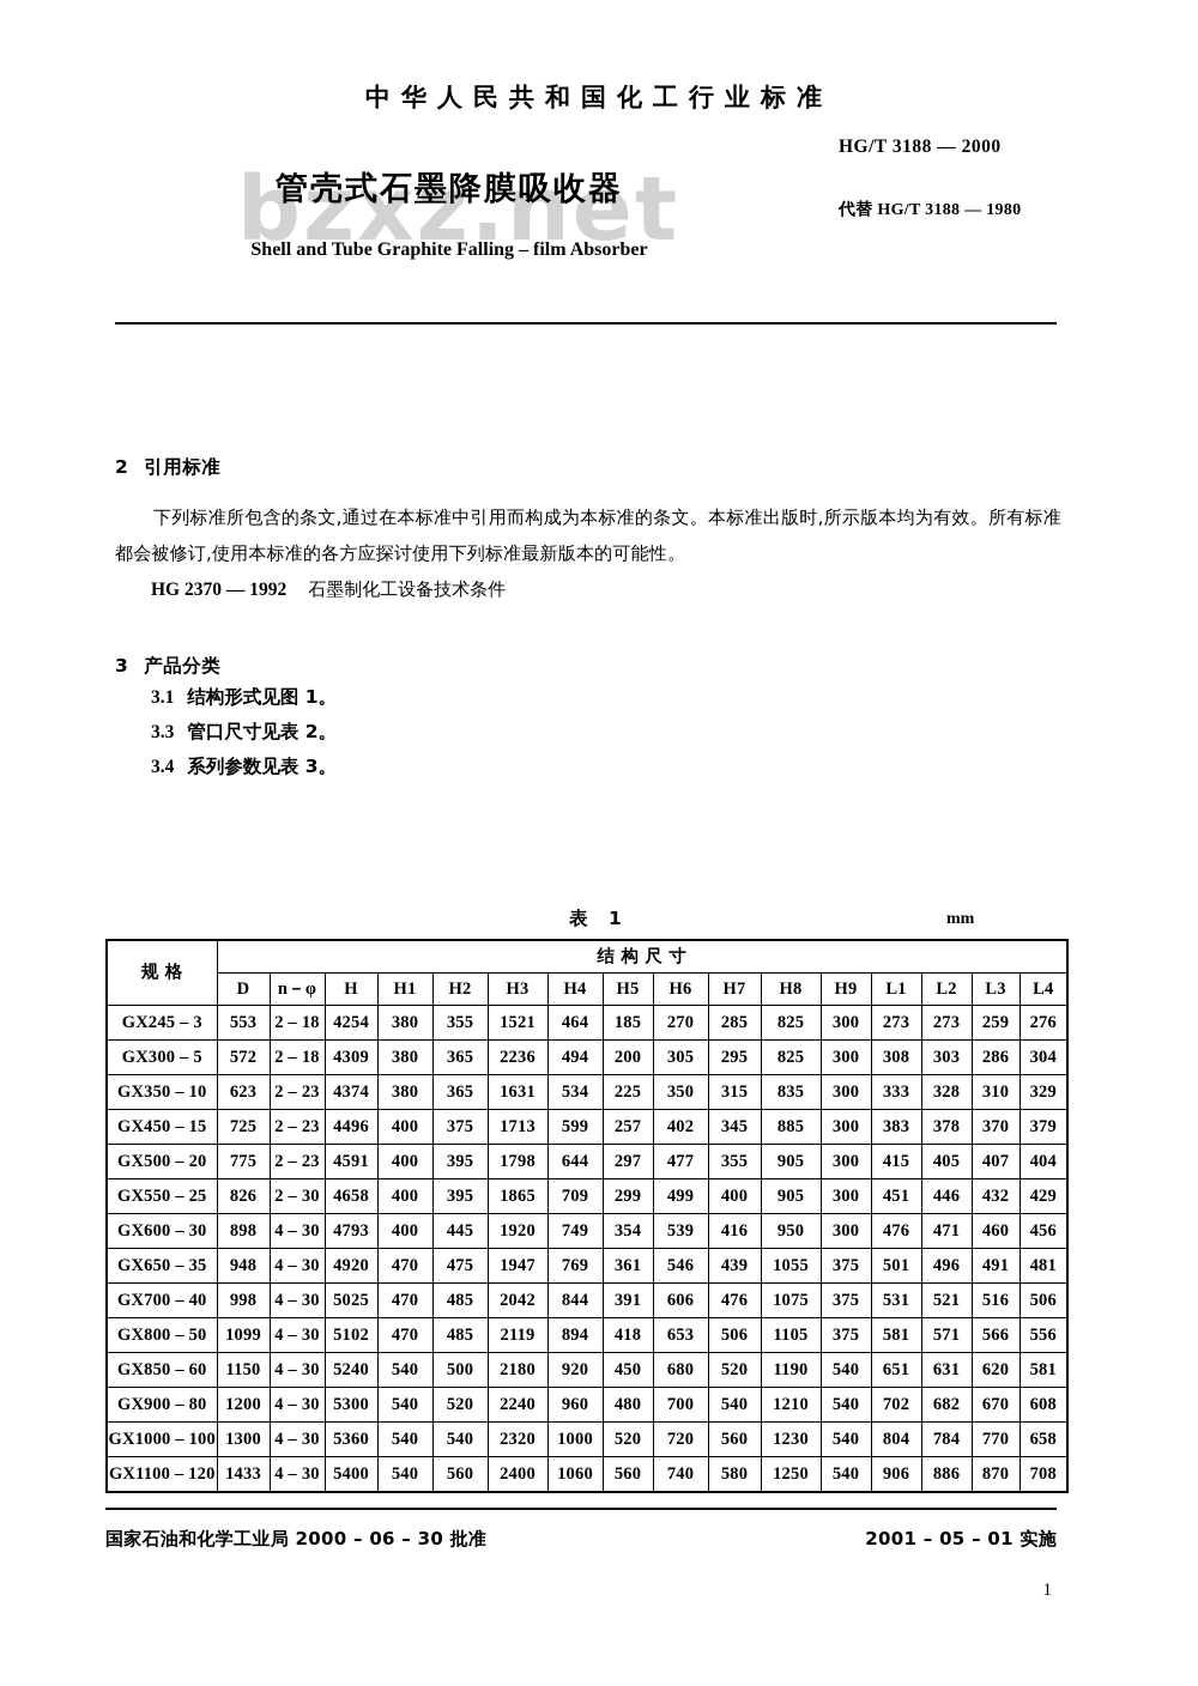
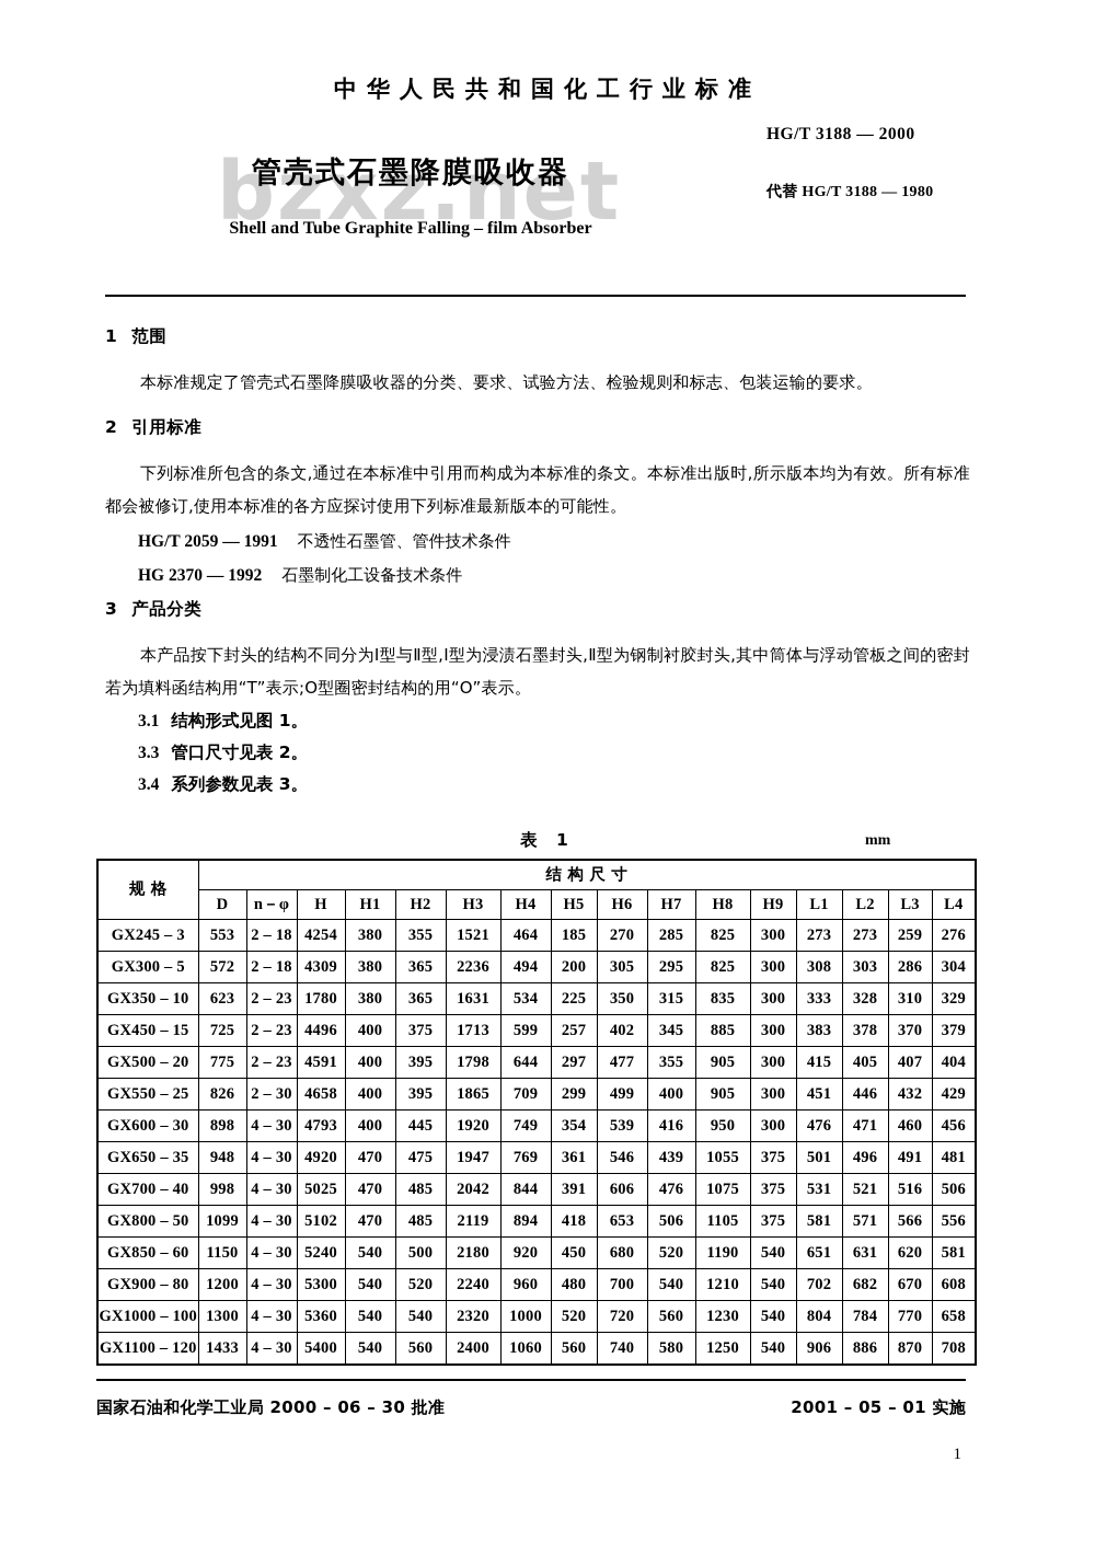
  bzxz.net
  中华人民共和国化工行业标准
  HG/T 3188 — 2000
  代替 HG/T 3188 — 1980
  管壳式石墨降膜吸收器
  Shell and Tube Graphite Falling – film Absorber
+ 1 范围
+ 本标准规定了管壳式石墨降膜吸收器的分类、要求、试验方法、检验规则和标志、包装运输的要求。
  2 引用标准
  下列标准所包含的条文,通过在本标准中引用而构成为本标准的条文。本标准出版时,所示版本均为有效。所有标准都会被修订,使用本标准的各方应探讨使用下列标准最新版本的可能性。
+ HG/T 2059 — 1991 不透性石墨管、管件技术条件
  HG 2370 — 1992 石墨制化工设备技术条件
  3 产品分类
+ 本产品按下封头的结构不同分为Ⅰ型与Ⅱ型,Ⅰ型为浸渍石墨封头,Ⅱ型为钢制衬胶封头,其中筒体与浮动管板之间的密封若为填料函结构用“T”表示;O型圈密封结构的用“O”表示。
  3.1 结构形式见图 1。
  3.3 管口尺寸见表 2。
  3.4 系列参数见表 3。
  表 1
  mm
  规 格	结 构 尺 寸
  D	n－φ	H	H1	H2	H3	H4	H5	H6	H7	H8	H9	L1	L2	L3	L4
  GX245 – 3	553	2 – 18	4254	380	355	1521	464	185	270	285	825	300	273	273	259	276
  GX300 – 5	572	2 – 18	4309	380	365	2236	494	200	305	295	825	300	308	303	286	304
- GX350 – 10	623	2 – 23	4374	380	365	1631	534	225	350	315	835	300	333	328	310	329
+ GX350 – 10	623	2 – 23	1780	380	365	1631	534	225	350	315	835	300	333	328	310	329
  GX450 – 15	725	2 – 23	4496	400	375	1713	599	257	402	345	885	300	383	378	370	379
  GX500 – 20	775	2 – 23	4591	400	395	1798	644	297	477	355	905	300	415	405	407	404
  GX550 – 25	826	2 – 30	4658	400	395	1865	709	299	499	400	905	300	451	446	432	429
  GX600 – 30	898	4 – 30	4793	400	445	1920	749	354	539	416	950	300	476	471	460	456
  GX650 – 35	948	4 – 30	4920	470	475	1947	769	361	546	439	1055	375	501	496	491	481
  GX700 – 40	998	4 – 30	5025	470	485	2042	844	391	606	476	1075	375	531	521	516	506
  GX800 – 50	1099	4 – 30	5102	470	485	2119	894	418	653	506	1105	375	581	571	566	556
  GX850 – 60	1150	4 – 30	5240	540	500	2180	920	450	680	520	1190	540	651	631	620	581
  GX900 – 80	1200	4 – 30	5300	540	520	2240	960	480	700	540	1210	540	702	682	670	608
  GX1000 – 100	1300	4 – 30	5360	540	540	2320	1000	520	720	560	1230	540	804	784	770	658
  GX1100 – 120	1433	4 – 30	5400	540	560	2400	1060	560	740	580	1250	540	906	886	870	708
  国家石油和化学工业局 2000 – 06 – 30 批准
  2001 – 05 – 01 实施
  1
